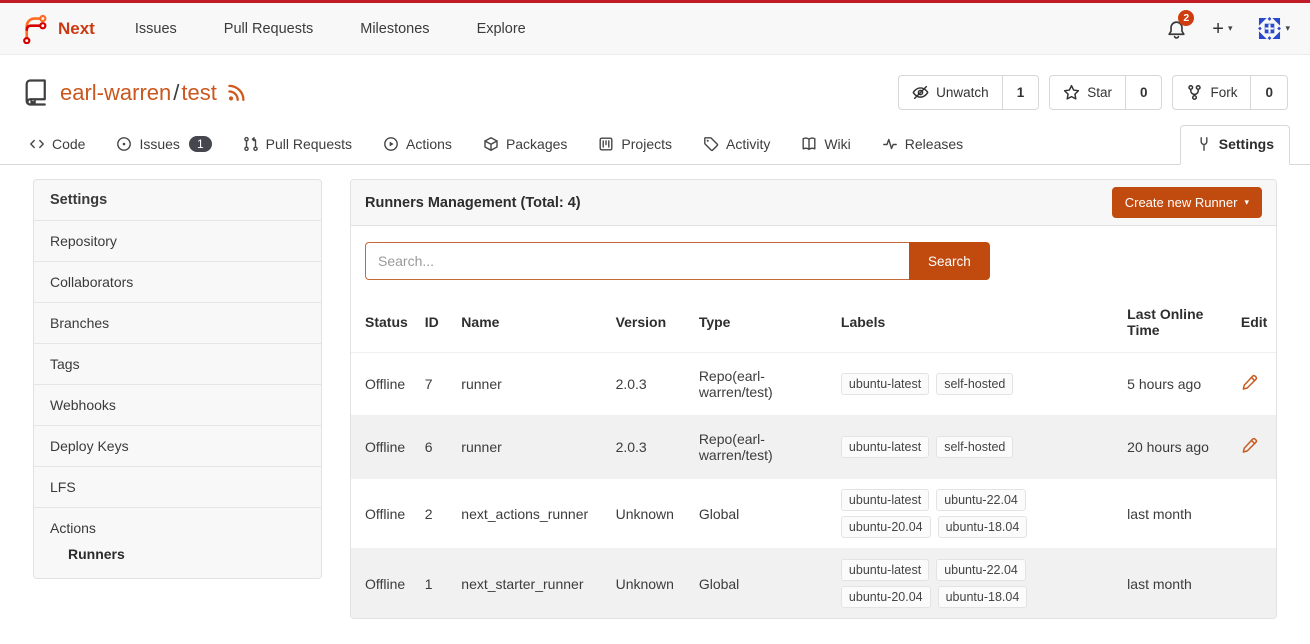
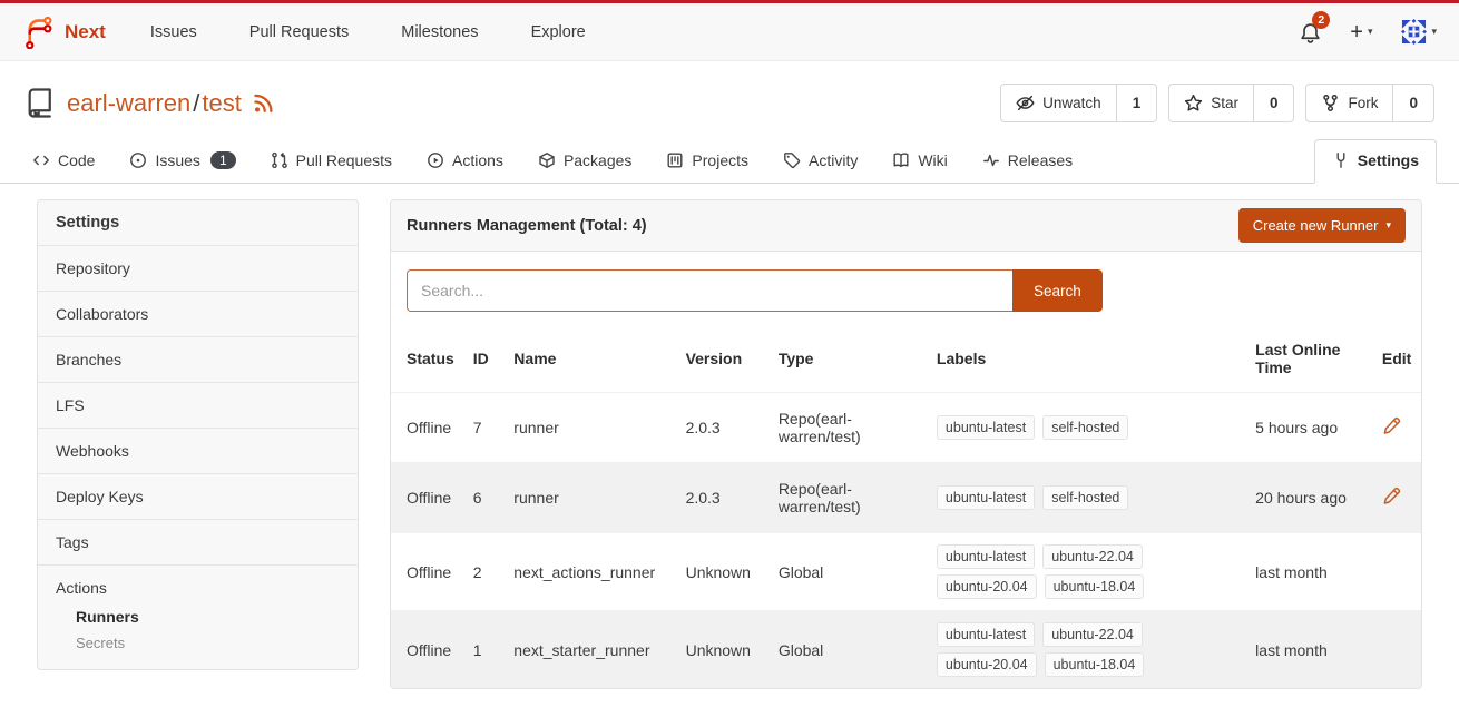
  Next
  Issues
  Pull Requests
  Milestones
  Explore
  2
  +
  ▾
  ▾
  earl-warren/test
  Unwatch
  1
  Star
  0
  Fork
  0
  Code
  Issues
  1
  Pull Requests
  Actions
  Packages
  Projects
  Activity
  Wiki
  Releases
  Settings
  Settings
  Repository
  Collaborators
  Branches
- Tags
+ LFS
  Webhooks
  Deploy Keys
- LFS
+ Tags
  Actions
  Runners
+ Secrets
  Runners Management (Total: 4)
  Create new Runner
  ▾
  Search...
  Search
  Status	ID	Name	Version	Type	Labels	Last Online Time	Edit
  Offline	7	runner	2.0.3	Repo(earl-warren/test)	ubuntu-latest self-hosted	5 hours ago
  Offline	6	runner	2.0.3	Repo(earl-warren/test)	ubuntu-latest self-hosted	20 hours ago
  Offline	2	next_actions_runner	Unknown	Global	ubuntu-latest ubuntu-22.04ubuntu-20.04 ubuntu-18.04	last month
  Offline	1	next_starter_runner	Unknown	Global	ubuntu-latest ubuntu-22.04ubuntu-20.04 ubuntu-18.04	last month
